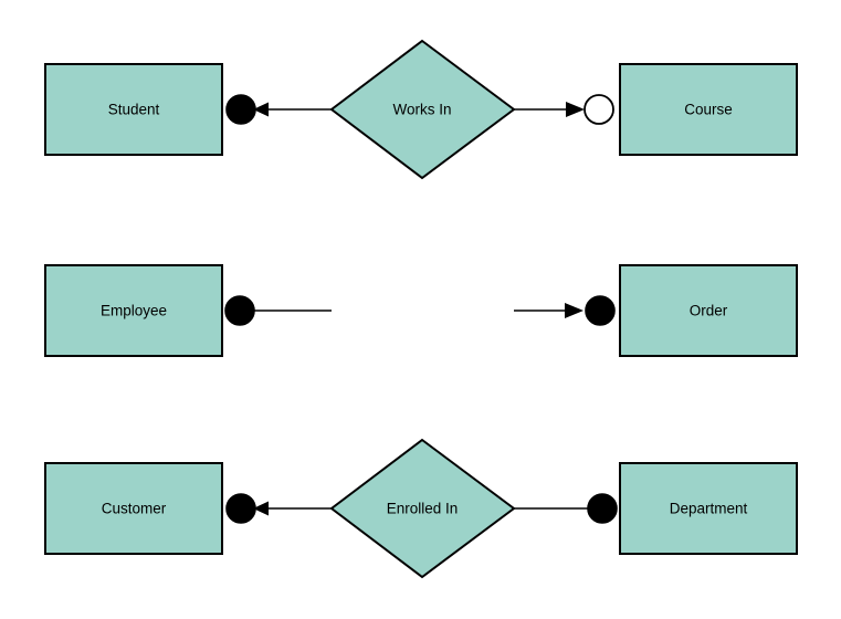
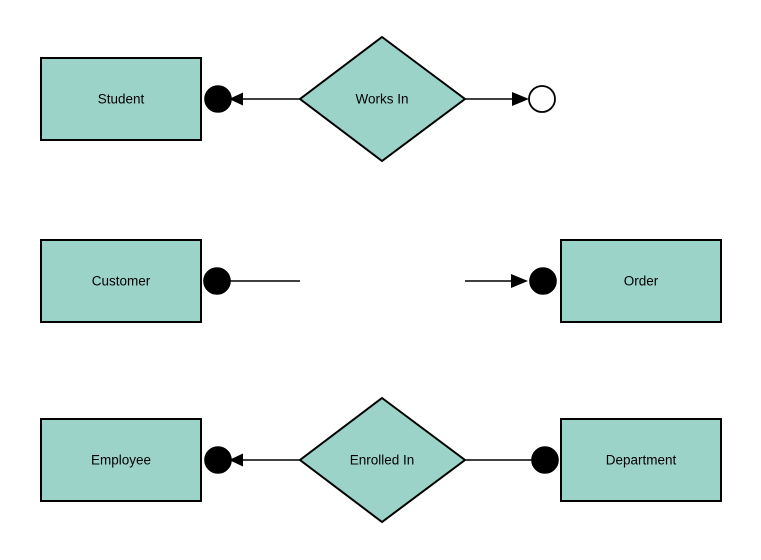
  Student
  Works In
- Course
- Employee
+ Customer
  Order
- Customer
+ Employee
  Enrolled In
  Department
